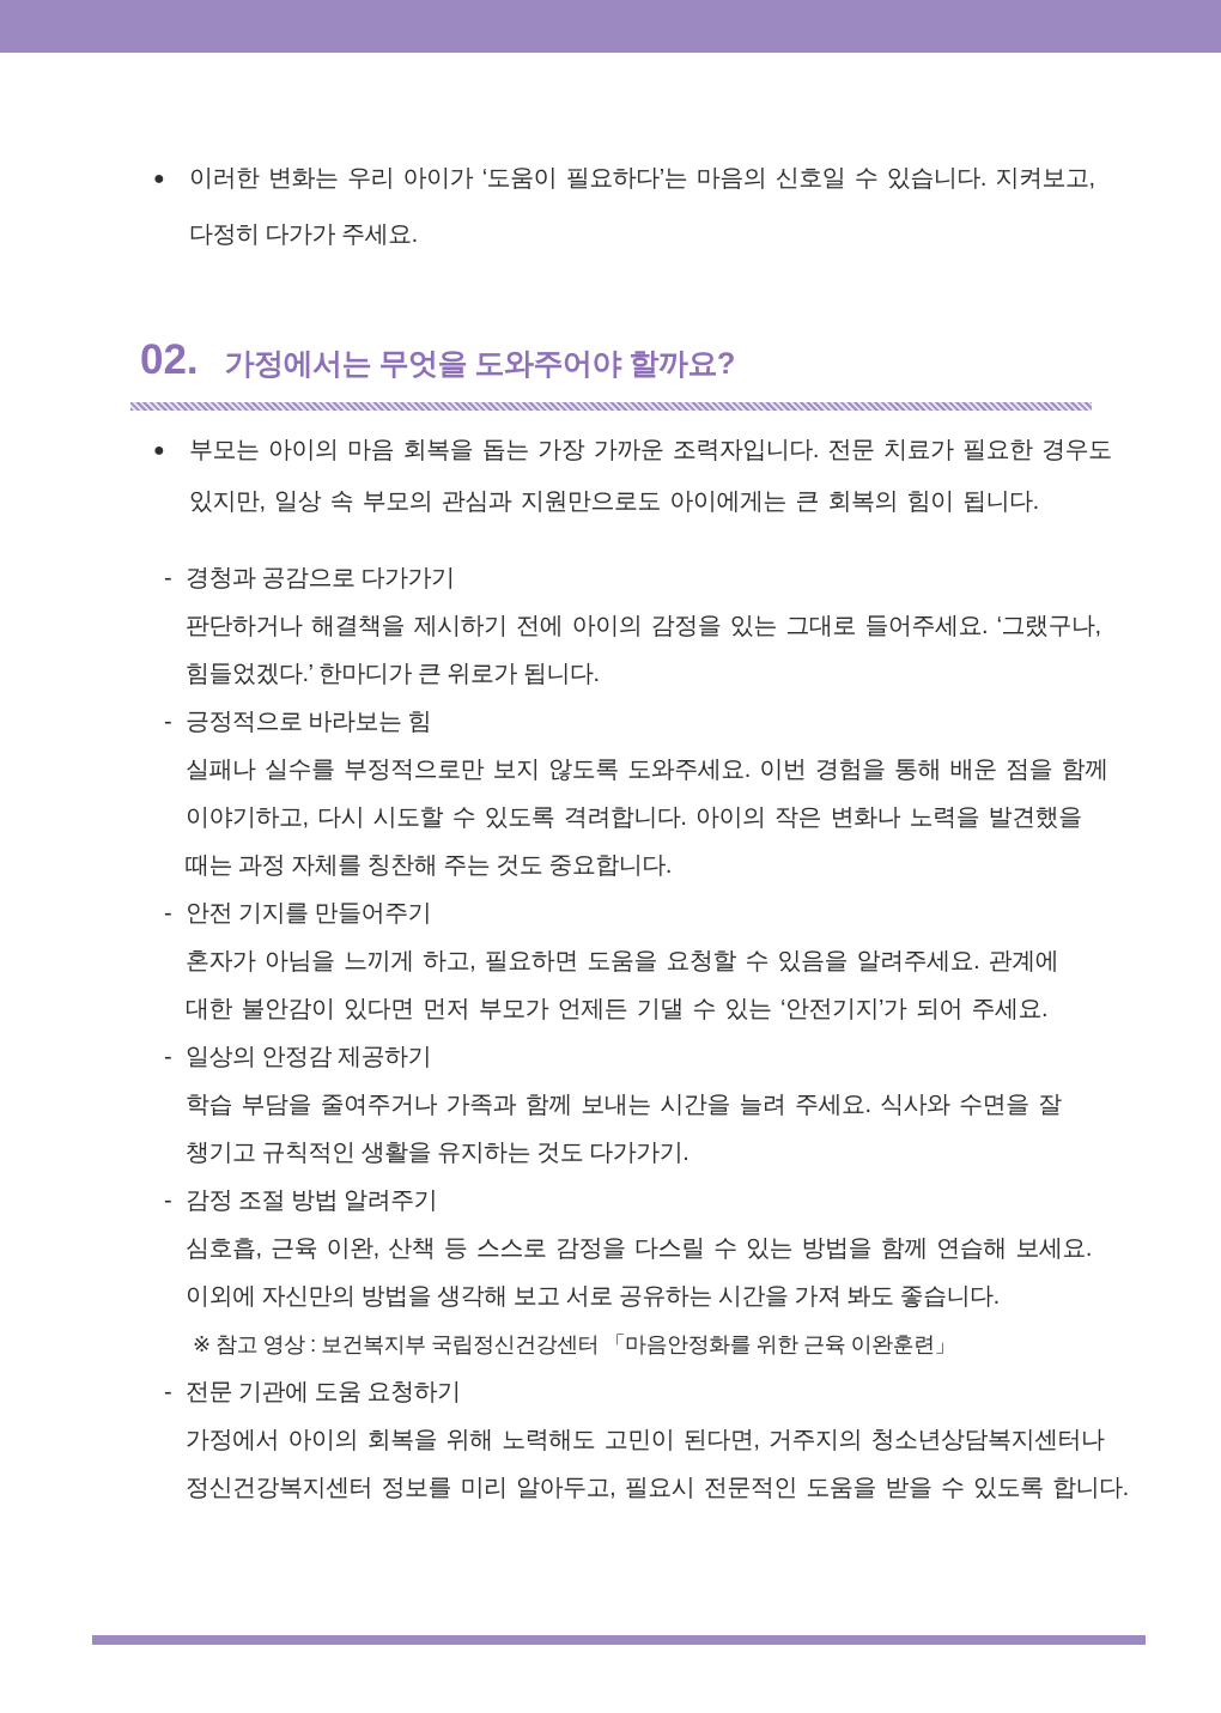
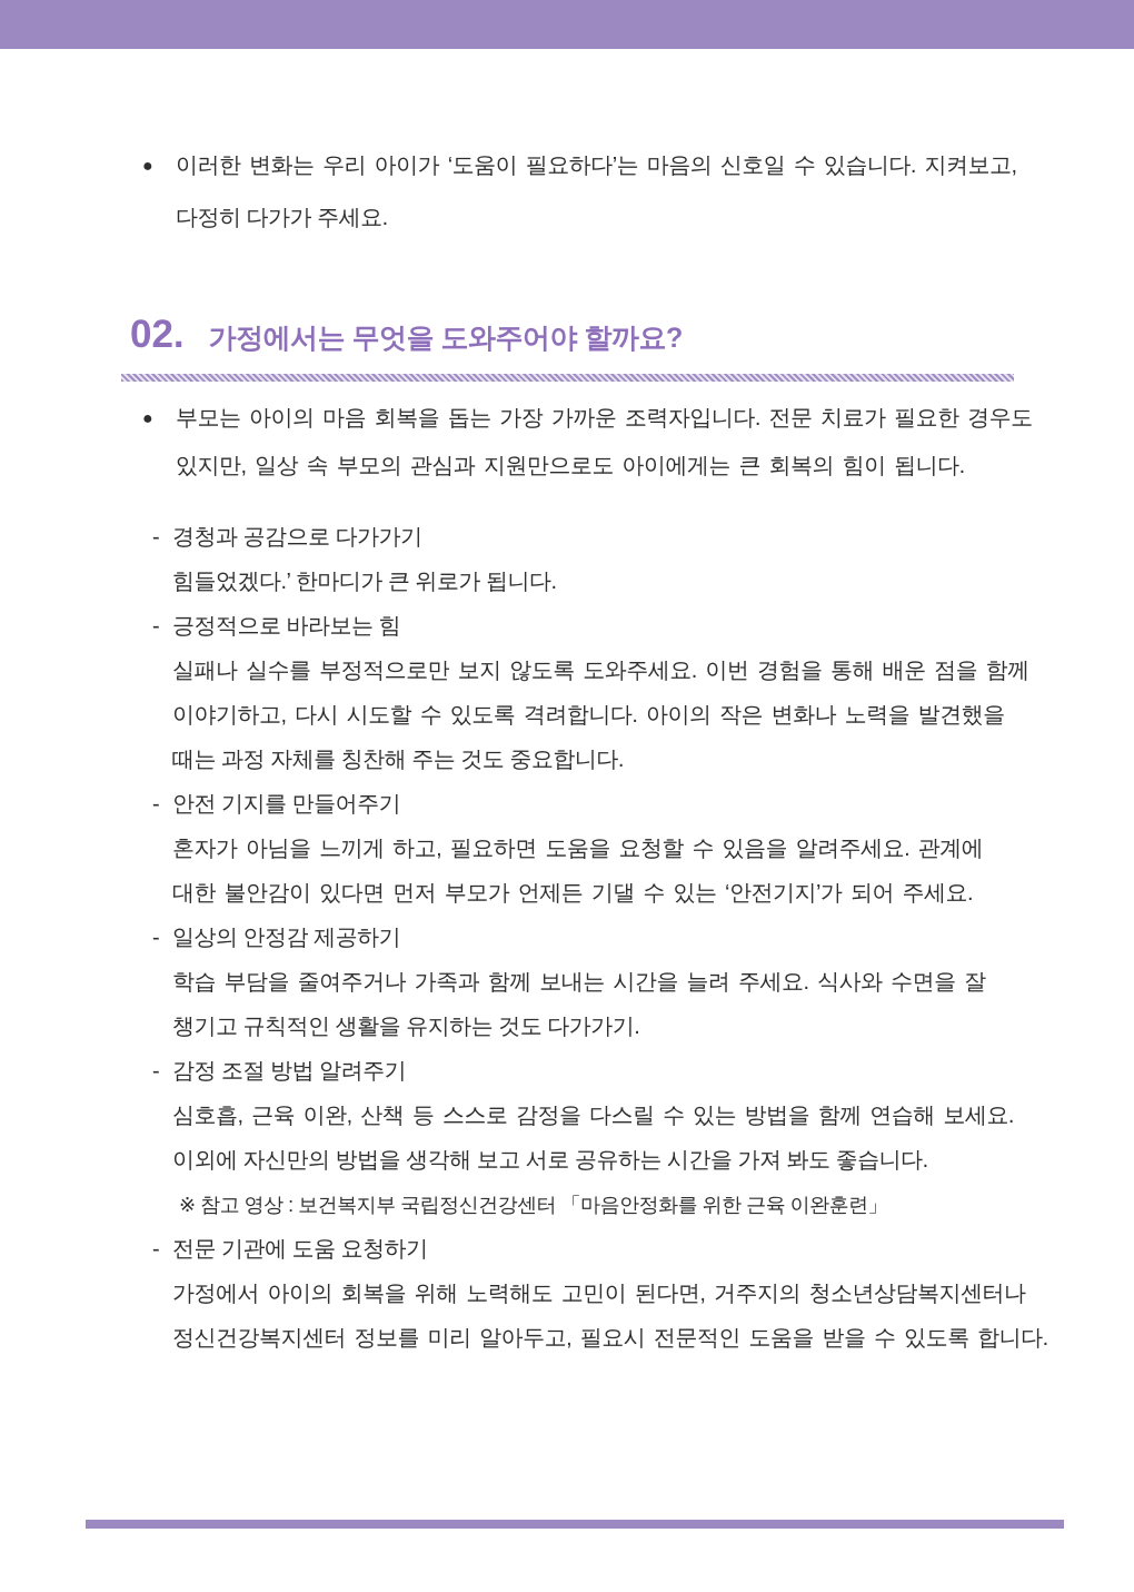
  ● 이러한 변화는 우리 아이가 ‘도움이 필요하다’는 마음의 신호일 수 있습니다. 지켜보고,
  다정히 다가가 주세요.
  02.
  가정에서는 무엇을 도와주어야 할까요?
  ● 부모는 아이의 마음 회복을 돕는 가장 가까운 조력자입니다. 전문 치료가 필요한 경우도
  있지만, 일상 속 부모의 관심과 지원만으로도 아이에게는 큰 회복의 힘이 됩니다.
  - 경청과 공감으로 다가가기
- 판단하거나 해결책을 제시하기 전에 아이의 감정을 있는 그대로 들어주세요. ‘그랬구나,
  힘들었겠다.’ 한마디가 큰 위로가 됩니다.
  - 긍정적으로 바라보는 힘
  실패나 실수를 부정적으로만 보지 않도록 도와주세요. 이번 경험을 통해 배운 점을 함께
  이야기하고, 다시 시도할 수 있도록 격려합니다. 아이의 작은 변화나 노력을 발견했을
  때는 과정 자체를 칭찬해 주는 것도 중요합니다.
  - 안전 기지를 만들어주기
  혼자가 아님을 느끼게 하고, 필요하면 도움을 요청할 수 있음을 알려주세요. 관계에
  대한 불안감이 있다면 먼저 부모가 언제든 기댈 수 있는 ‘안전기지’가 되어 주세요.
  - 일상의 안정감 제공하기
  학습 부담을 줄여주거나 가족과 함께 보내는 시간을 늘려 주세요. 식사와 수면을 잘
  챙기고 규칙적인 생활을 유지하는 것도 다가가기.
  - 감정 조절 방법 알려주기
  심호흡, 근육 이완, 산책 등 스스로 감정을 다스릴 수 있는 방법을 함께 연습해 보세요.
  이외에 자신만의 방법을 생각해 보고 서로 공유하는 시간을 가져 봐도 좋습니다.
  ※ 참고 영상 : 보건복지부 국립정신건강센터 「마음안정화를 위한 근육 이완훈련」
  - 전문 기관에 도움 요청하기
  가정에서 아이의 회복을 위해 노력해도 고민이 된다면, 거주지의 청소년상담복지센터나
  정신건강복지센터 정보를 미리 알아두고, 필요시 전문적인 도움을 받을 수 있도록 합니다.
